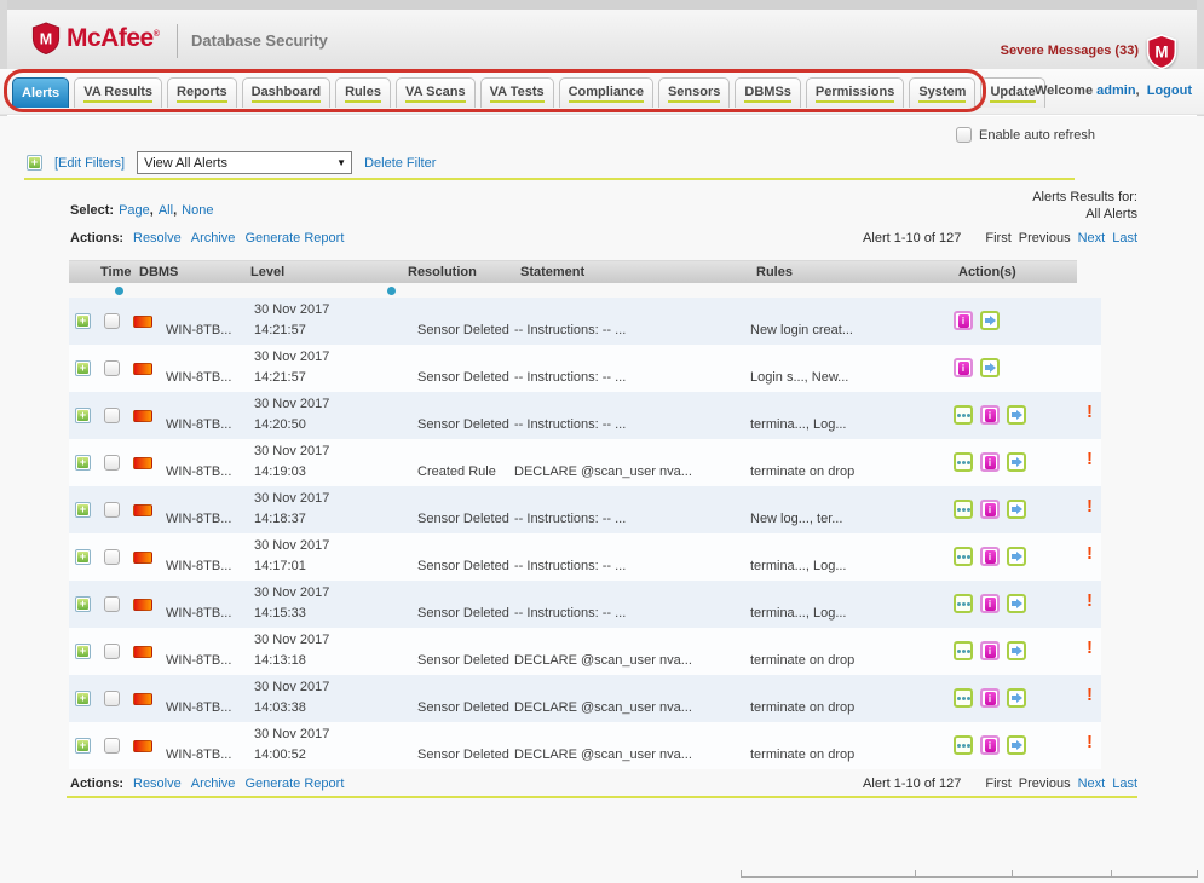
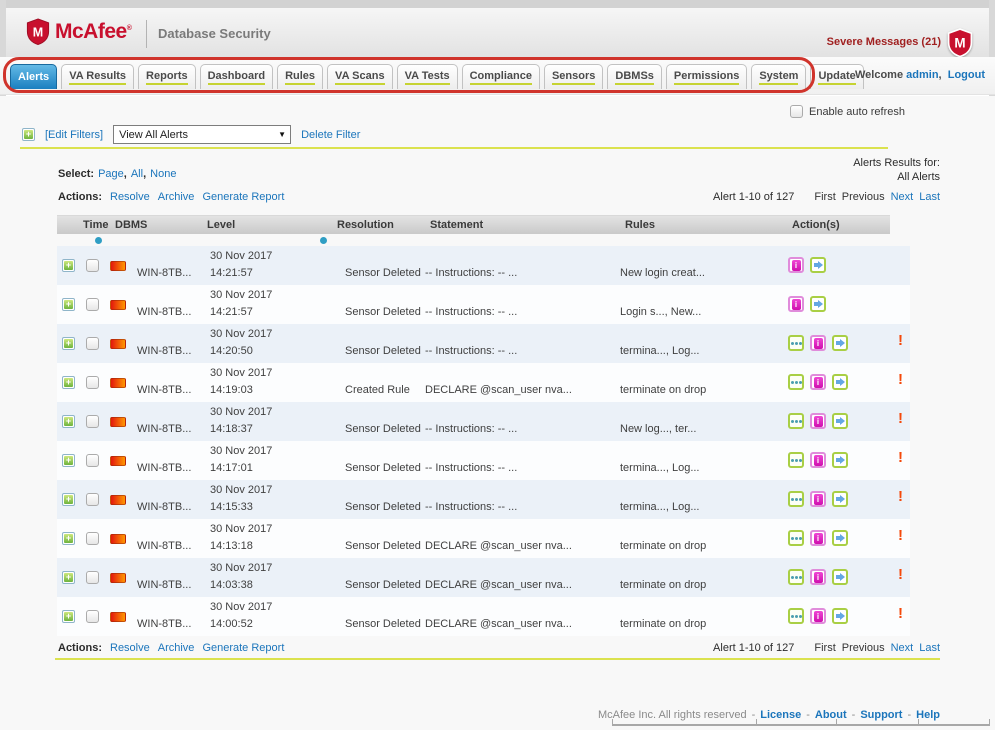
  M
  McAfee
  Database Security
- Severe Messages (33)
+ Severe Messages (21)
  M
  Alerts
  VA Results
  Reports
  Dashboard
  Rules
  VA Scans
  VA Tests
  Compliance
  Sensors
  DBMSs
  Permissions
  System
  Update
  Welcome admin, Logout
  Enable auto refresh
  +
  [Edit Filters]
  View All Alerts
  ▼
  Delete Filter
  Alerts Results for:
  All Alerts
  Select: Page, All, None
  Actions: Resolve Archive Generate Report
  Alert 1-10 of 127 First Previous Next Last
  Time
  DBMS
  Level
  Resolution
  Statement
  Rules
  Action(s)
  +
  WIN-8TB...
  30 Nov 2017
  14:21:57
  Sensor Deleted
  -- Instructions: -- ...
  New login creat...
  i
  +
  WIN-8TB...
  30 Nov 2017
  14:21:57
  Sensor Deleted
  -- Instructions: -- ...
  Login s..., New...
  i
  +
  WIN-8TB...
  30 Nov 2017
  14:20:50
  Sensor Deleted
  -- Instructions: -- ...
  termina..., Log...
  i
  !
  +
  WIN-8TB...
  30 Nov 2017
  14:19:03
  Created Rule
  DECLARE @scan_user nva...
  terminate on drop
  i
  !
  +
  WIN-8TB...
  30 Nov 2017
  14:18:37
  Sensor Deleted
  -- Instructions: -- ...
  New log..., ter...
  i
  !
  +
  WIN-8TB...
  30 Nov 2017
  14:17:01
  Sensor Deleted
  -- Instructions: -- ...
  termina..., Log...
  i
  !
  +
  WIN-8TB...
  30 Nov 2017
  14:15:33
  Sensor Deleted
  -- Instructions: -- ...
  termina..., Log...
  i
  !
  +
  WIN-8TB...
  30 Nov 2017
  14:13:18
  Sensor Deleted
  DECLARE @scan_user nva...
  terminate on drop
  i
  !
  +
  WIN-8TB...
  30 Nov 2017
  14:03:38
  Sensor Deleted
  DECLARE @scan_user nva...
  terminate on drop
  i
  !
  +
  WIN-8TB...
  30 Nov 2017
  14:00:52
  Sensor Deleted
  DECLARE @scan_user nva...
  terminate on drop
  i
  !
  Actions: Resolve Archive Generate Report
  Alert 1-10 of 127 First Previous Next Last
+ McAfee Inc. All rights reserved - License - About - Support - Help
